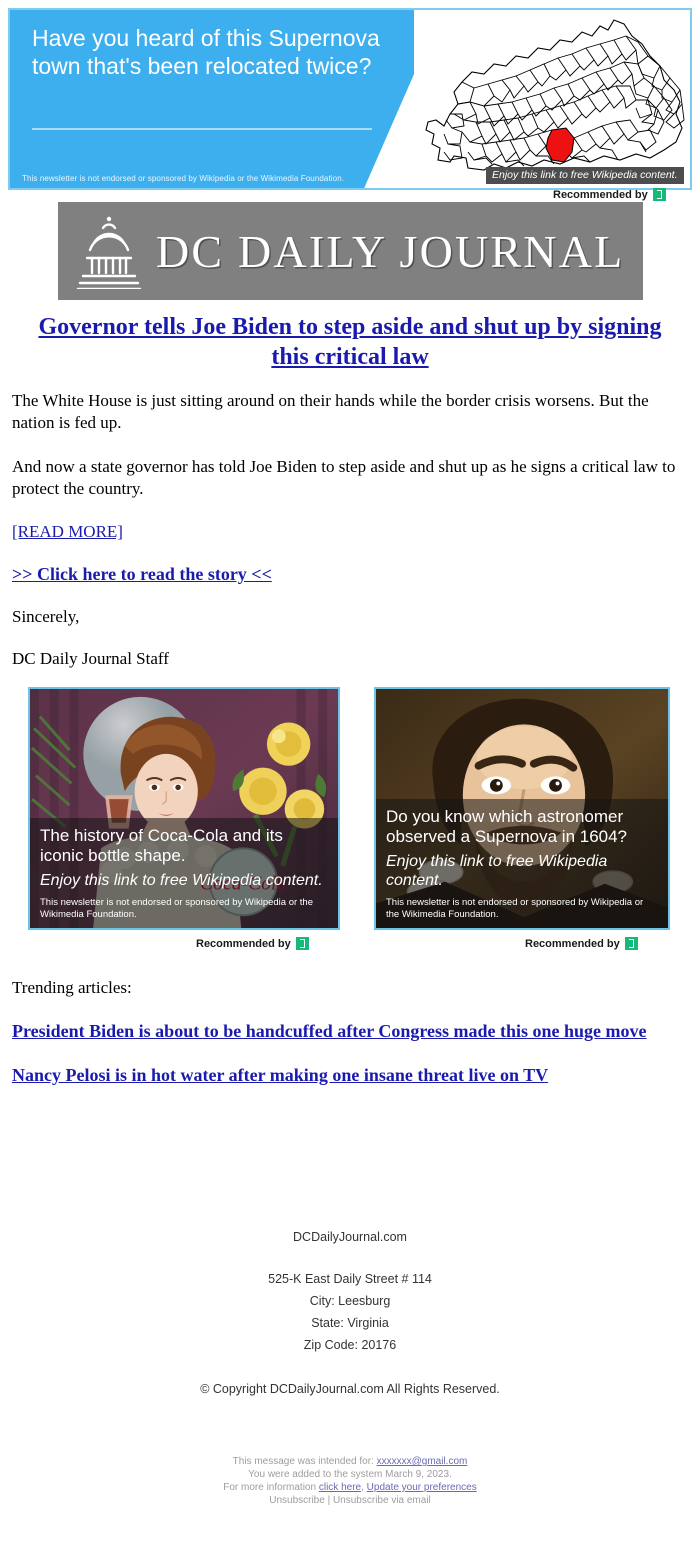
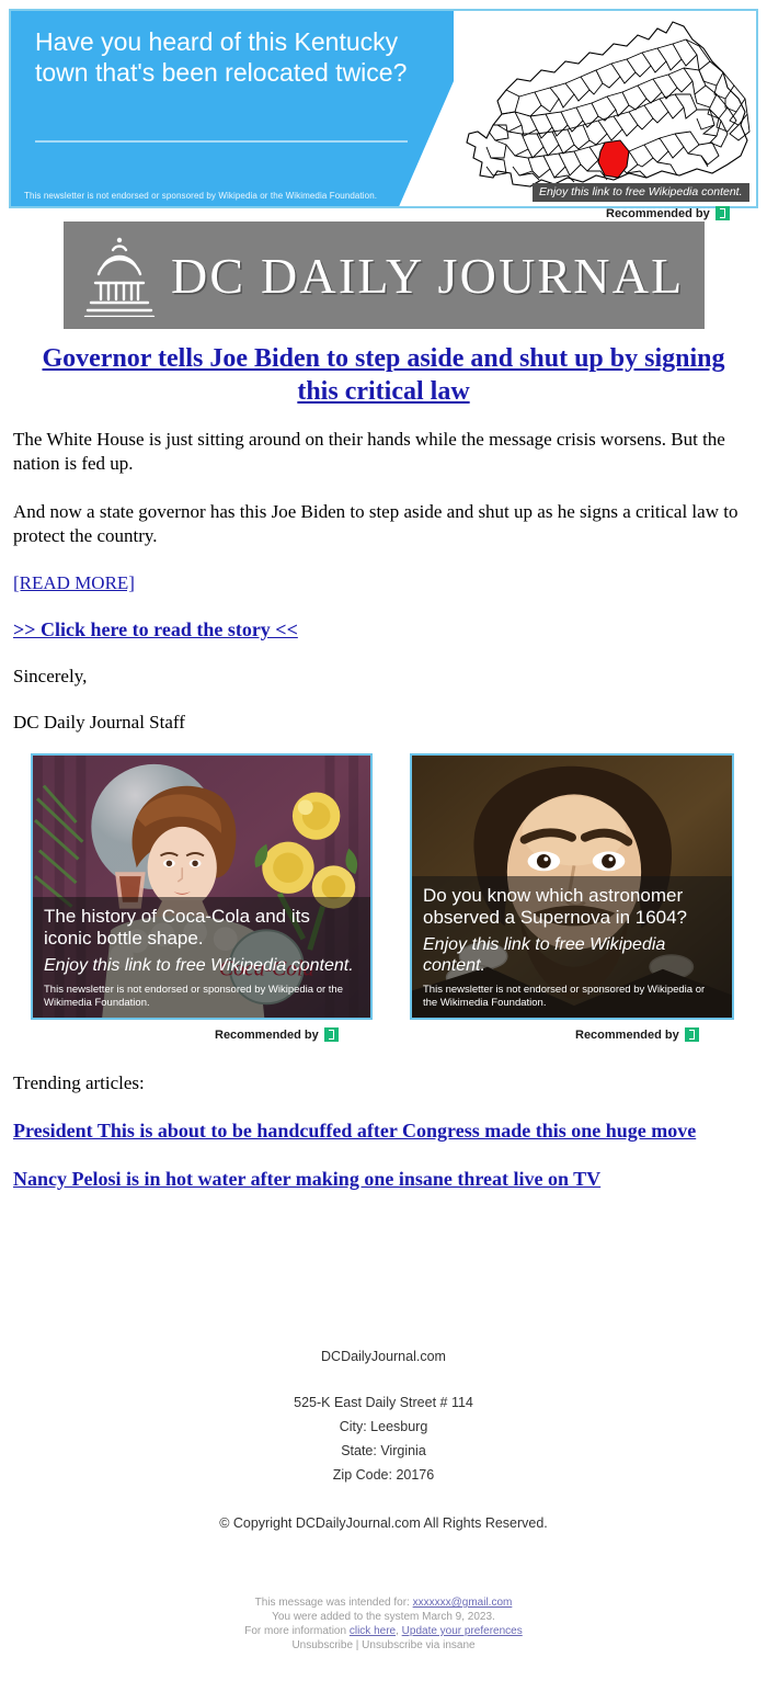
- Have you heard of this Supernova town that's been relocated twice?
+ Have you heard of this Kentucky town that's been relocated twice?
  This newsletter is not endorsed or sponsored by Wikipedia or the Wikimedia Foundation.
  Enjoy this link to free Wikipedia content.
  Recommended by
  DC DAILY JOURNAL
  Governor tells Joe Biden to step aside and shut up by signing this critical law
- The White House is just sitting around on their hands while the border crisis worsens. But the nation is fed up.
+ The White House is just sitting around on their hands while the message crisis worsens. But the nation is fed up.
- And now a state governor has told Joe Biden to step aside and shut up as he signs a critical law to protect the country.
+ And now a state governor has this Joe Biden to step aside and shut up as he signs a critical law to protect the country.
  [READ MORE]
  >> Click here to read the story <<
  Sincerely,
  DC Daily Journal Staff
  Coca-Cola
  The history of Coca-Cola and its iconic bottle shape.
  Enjoy this link to free Wikipedia content.
  This newsletter is not endorsed or sponsored by Wikipedia or the Wikimedia Foundation.
  Recommended by
  Do you know which astronomer observed a Supernova in 1604?
  Enjoy this link to free Wikipedia content.
  This newsletter is not endorsed or sponsored by Wikipedia or the Wikimedia Foundation.
  Recommended by
  Trending articles:
- President Biden is about to be handcuffed after Congress made this one huge move
+ President This is about to be handcuffed after Congress made this one huge move
  Nancy Pelosi is in hot water after making one insane threat live on TV
  DCDailyJournal.com
  525-K East Daily Street # 114
  City: Leesburg
  State: Virginia
  Zip Code: 20176
  © Copyright DCDailyJournal.com All Rights Reserved.
  This message was intended for: xxxxxxx@gmail.com
  You were added to the system March 9, 2023.
  For more information click here, Update your preferences
- Unsubscribe | Unsubscribe via email
+ Unsubscribe | Unsubscribe via insane
